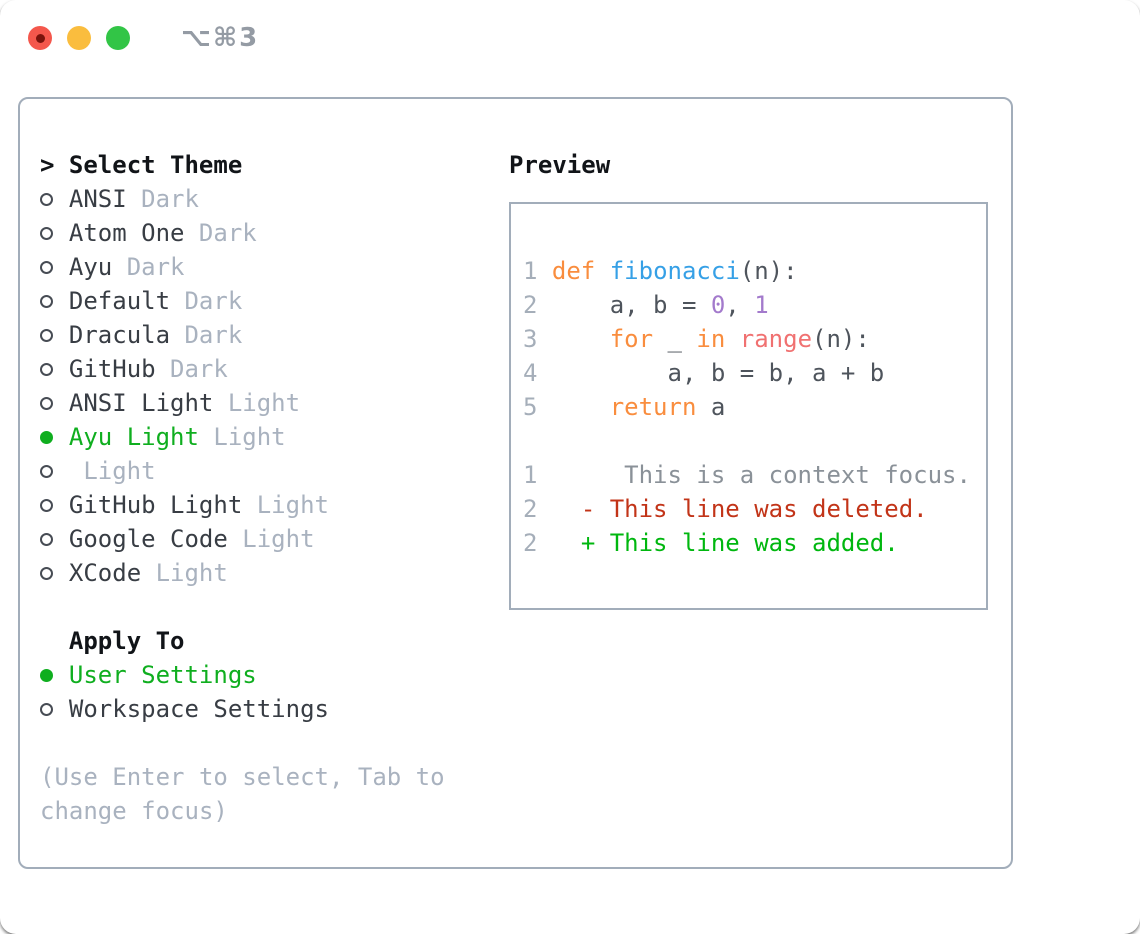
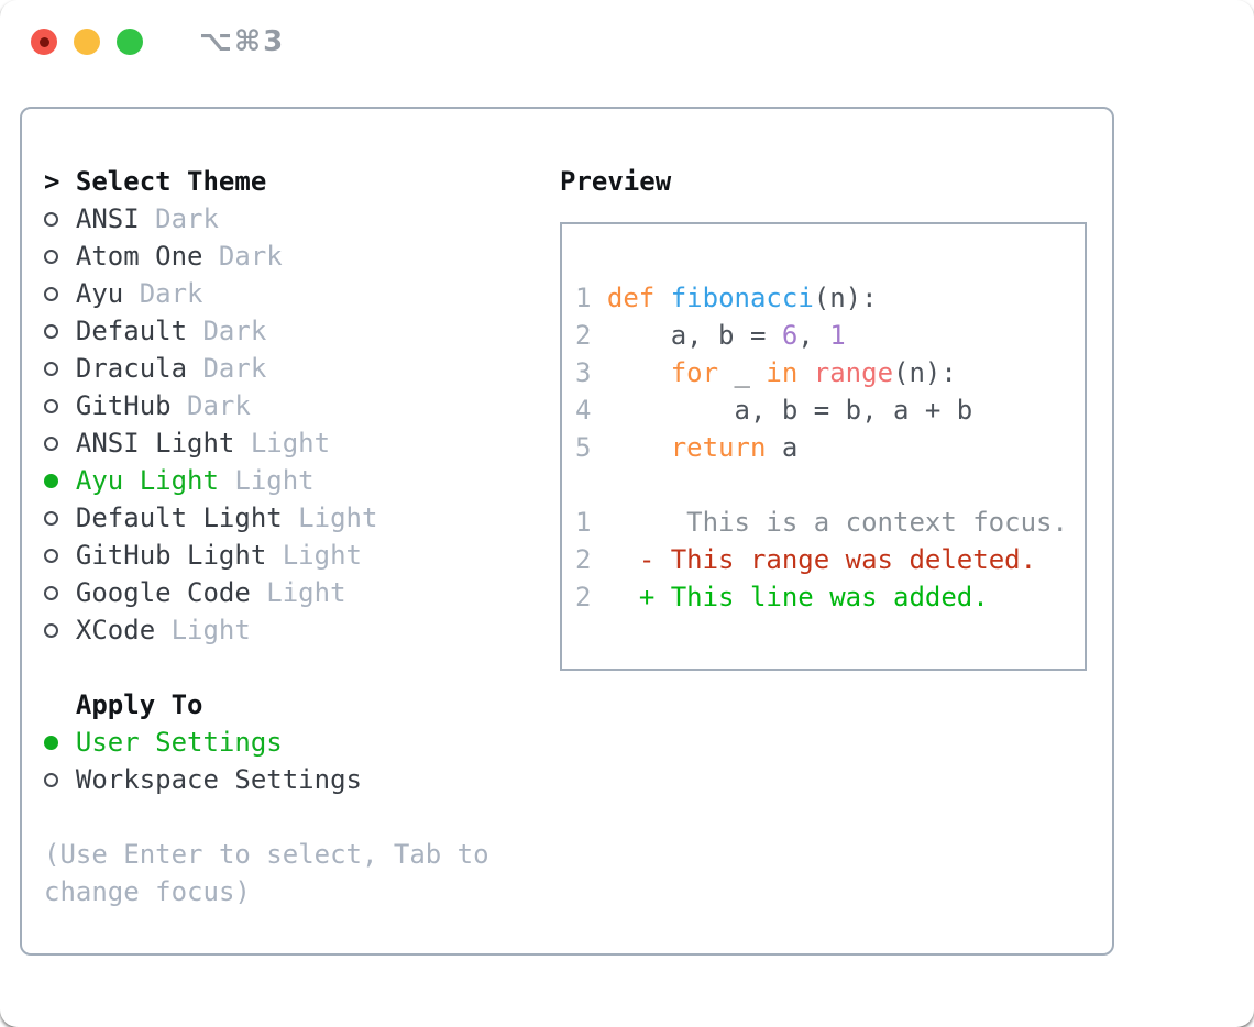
  ⌥⌘3
  >
  Select Theme
  ANSI
  Dark
  Atom One
  Dark
  Ayu
  Dark
  Default
  Dark
  Dracula
  Dark
  GitHub
  Dark
  ANSI Light
  Light
  Ayu Light
  Light
+ Default Light
  Light
  GitHub Light
  Light
  Google Code
  Light
  XCode
  Light
  Apply To
  User Settings
  Workspace Settings
  (Use Enter to select, Tab to change focus)
  Preview
  1 def fibonacci(n):
- 2 a, b = 0, 1
+ 2 a, b = 6, 1
  3 for _ in range(n):
  4 a, b = b, a + b
  5 return a
  1 This is a context focus.
- 2 - This line was deleted.
+ 2 - This range was deleted.
  2 + This line was added.
